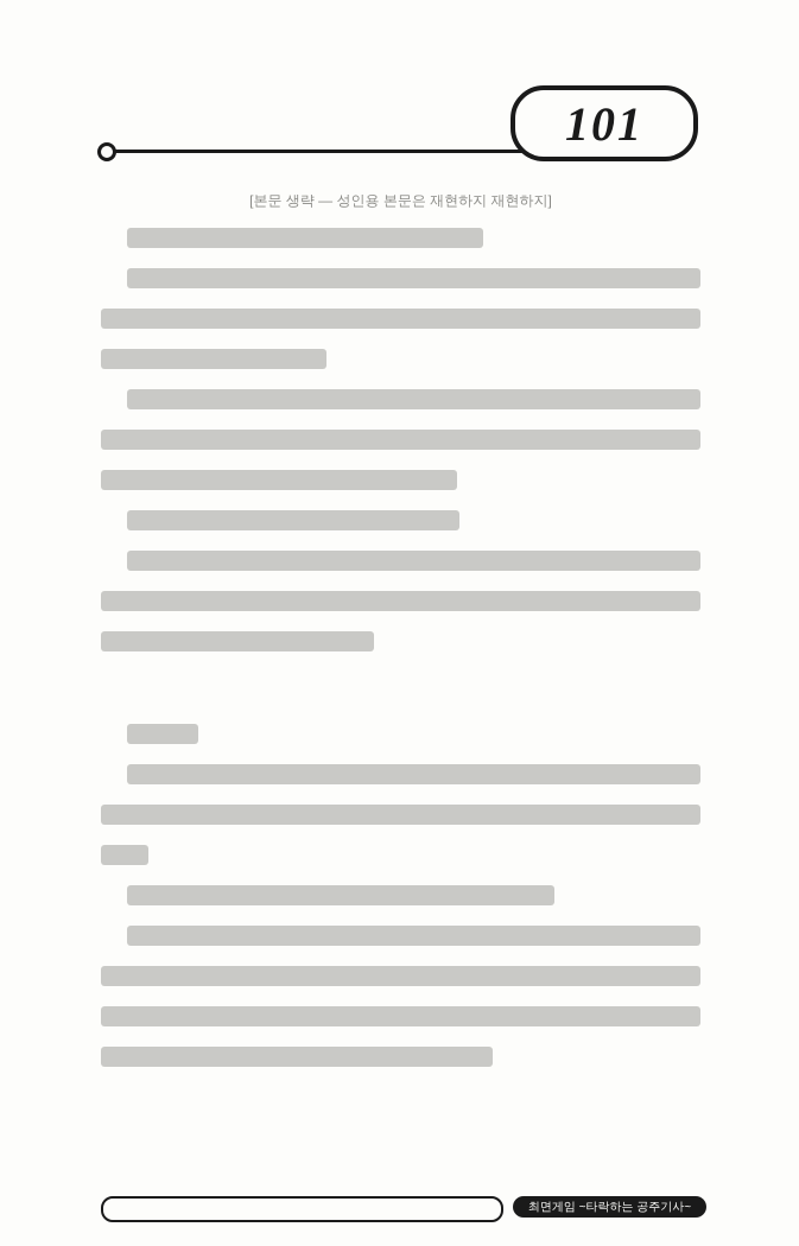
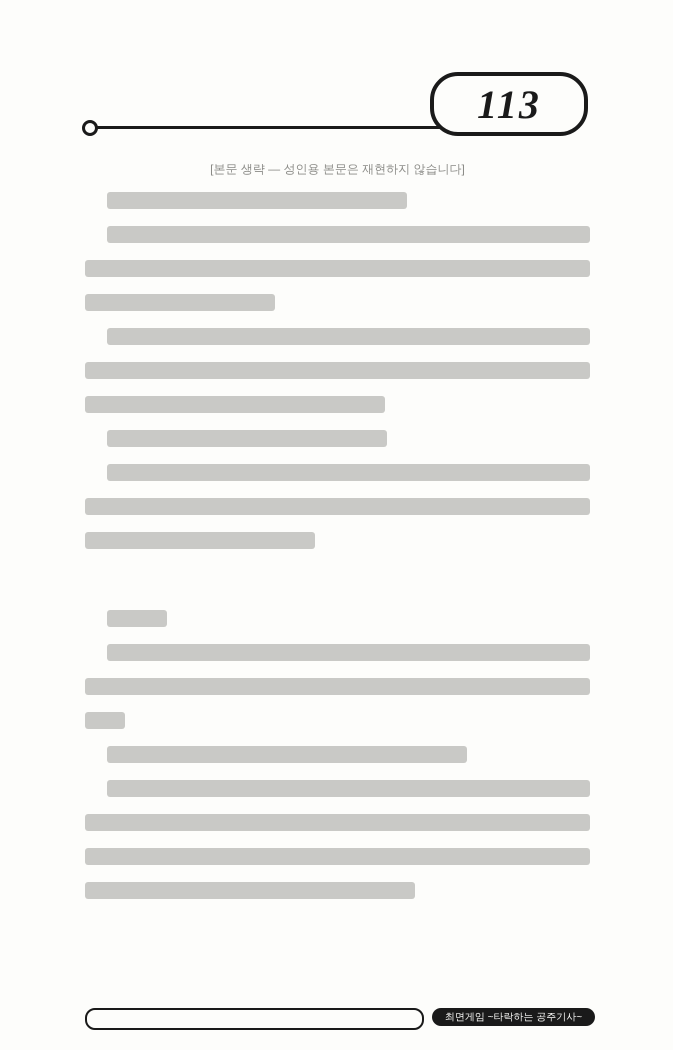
- 101
+ 113
- [본문 생략 — 성인용 본문은 재현하지 재현하지]
+ [본문 생략 — 성인용 본문은 재현하지 않습니다]
  최면게임 ~타락하는 공주기사~
